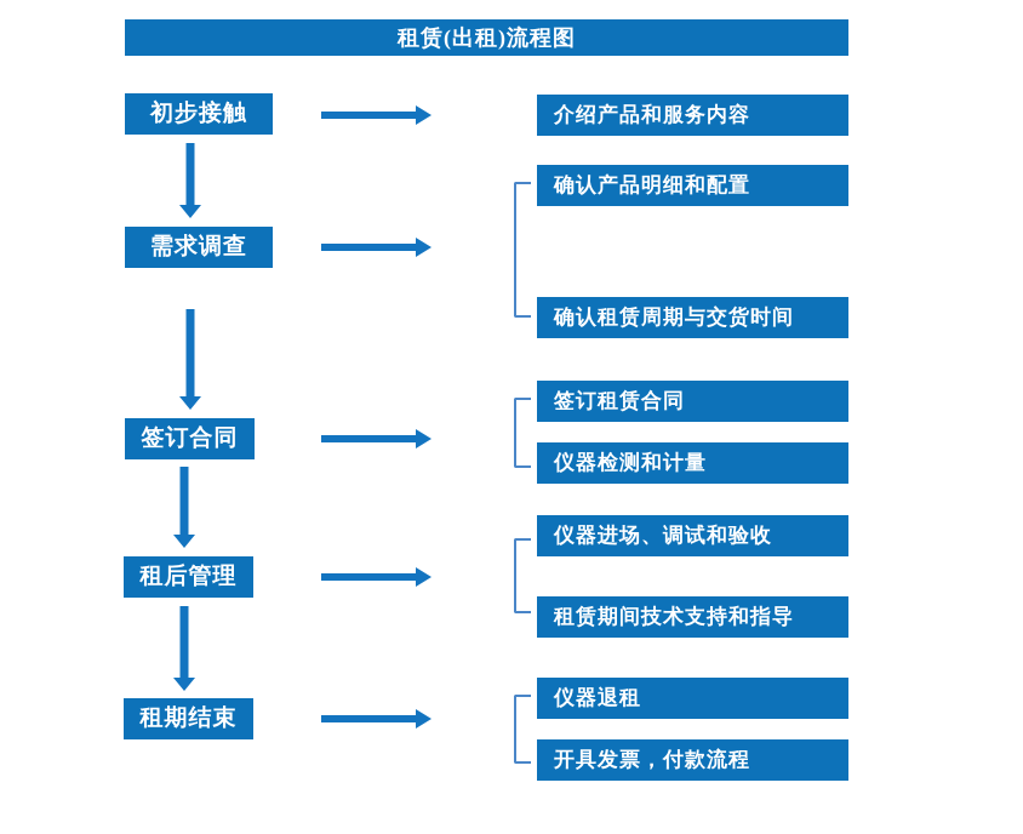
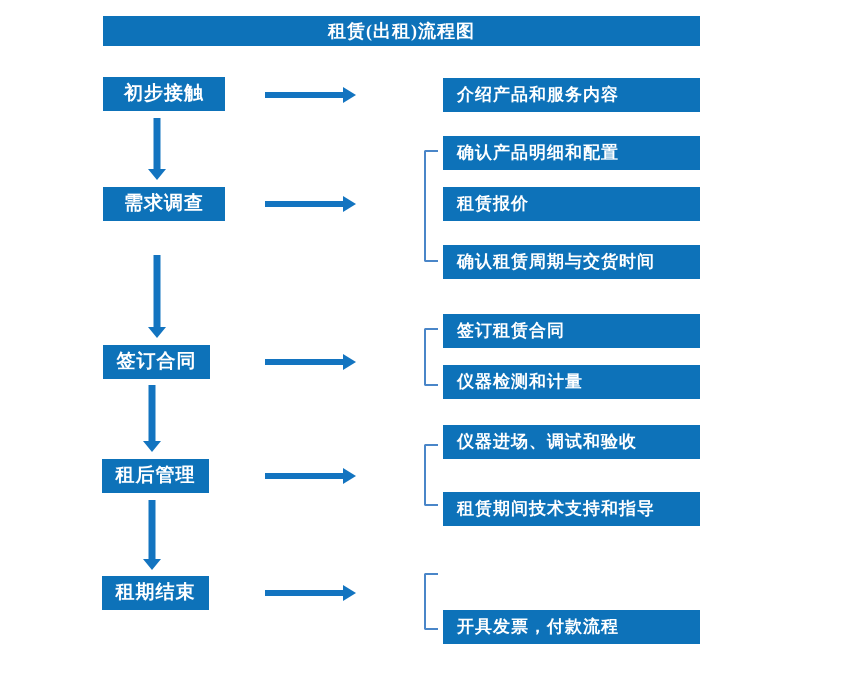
  租赁(出租)流程图
  初步接触
  需求调查
  签订合同
  租后管理
  租期结束
  介绍产品和服务内容
  确认产品明细和配置
+ 租赁报价
  确认租赁周期与交货时间
  签订租赁合同
  仪器检测和计量
  仪器进场、调试和验收
  租赁期间技术支持和指导
- 仪器退租
  开具发票，付款流程
